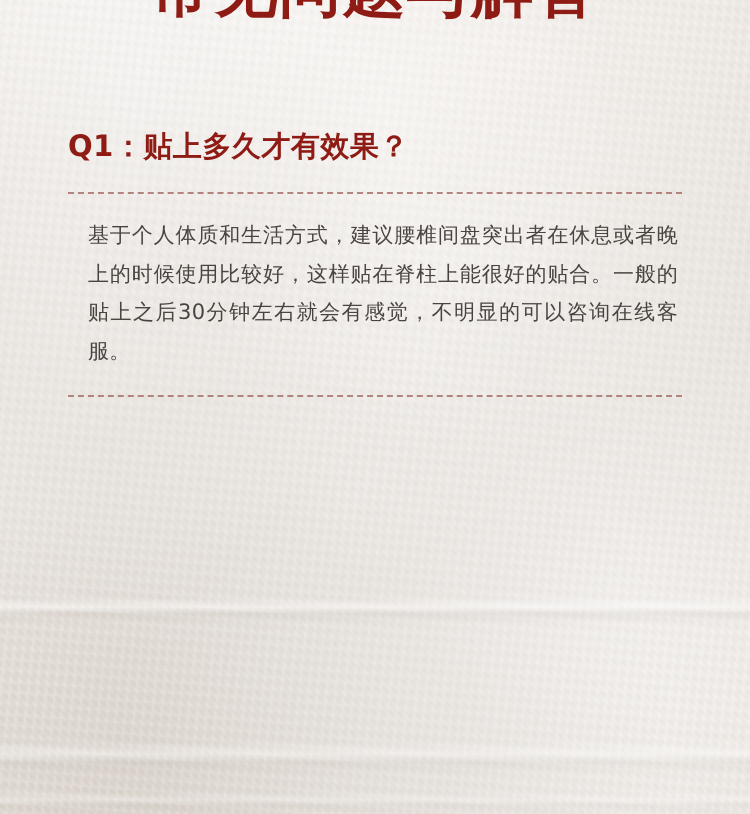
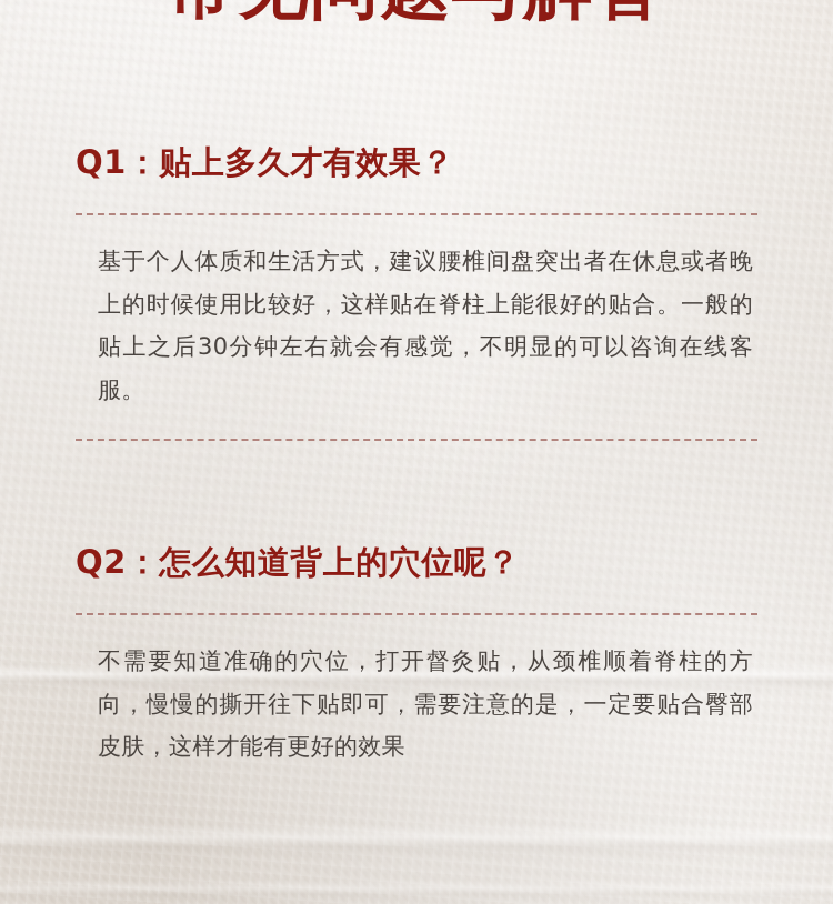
  Q1：贴上多久才有效果？
  基于个人体质和生活方式，建议腰椎间盘突出者在休息或者晚上的时候使用比较好，这样贴在脊柱上能很好的贴合。一般的贴上之后30分钟左右就会有感觉，不明显的可以咨询在线客服。
+ Q2：怎么知道背上的穴位呢？
+ 不需要知道准确的穴位，打开督灸贴，从颈椎顺着脊柱的方向，慢慢的撕开往下贴即可，需要注意的是，一定要贴合臀部皮肤，这样才能有更好的效果
